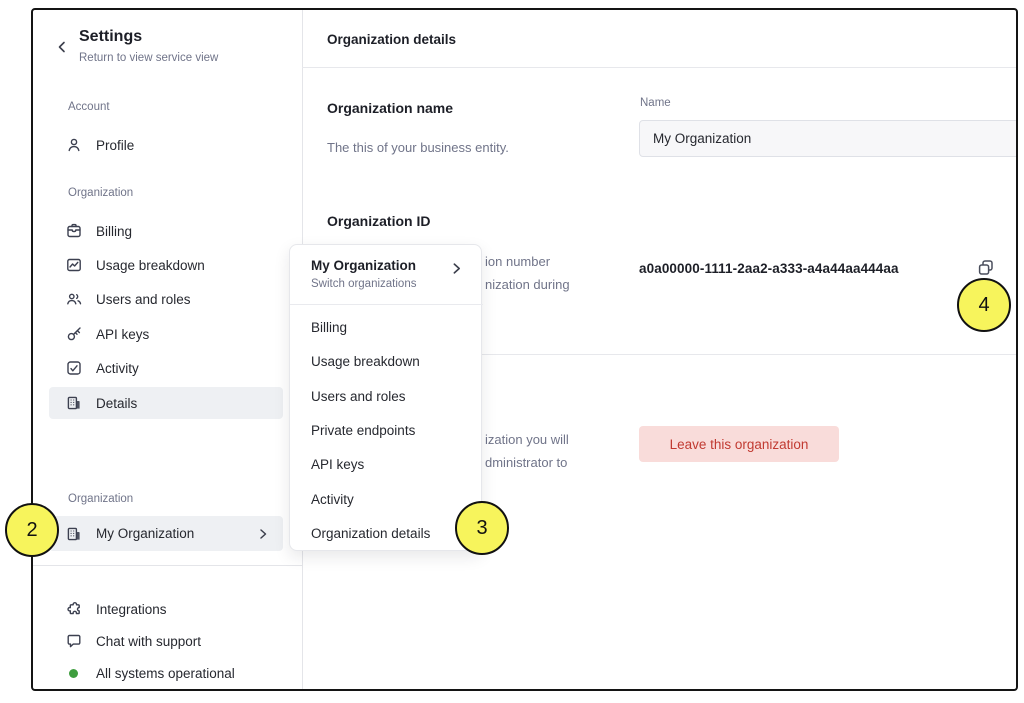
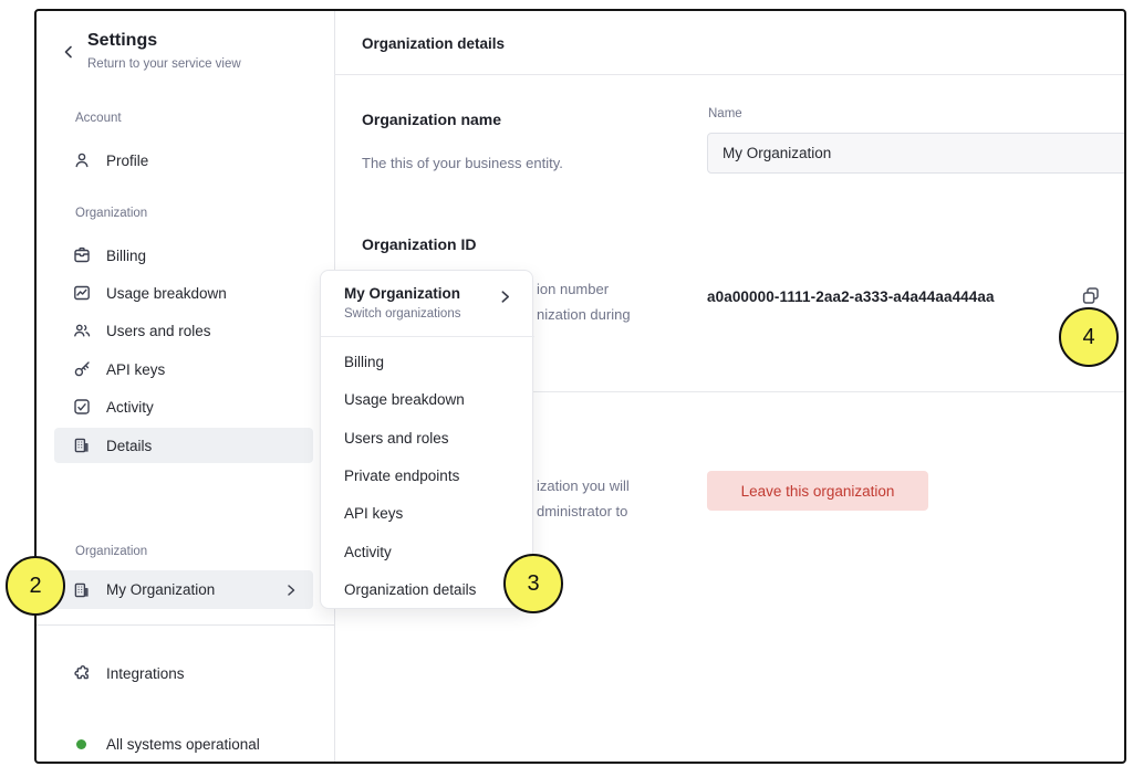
  Settings
- Return to view service view
+ Return to your service view
  Account
  Profile
  Organization
  Billing
  Usage breakdown
  Users and roles
  API keys
  Activity
  Details
  Organization
  My Organization
  Integrations
- Chat with support
  All systems operational
  Organization details
  Organization name
  The this of your business entity.
  Name
  My Organization
  Organization ID
  ion number
  nization during
  a0a00000-1111-2aa2-a333-a4a44aa444aa
  ization you will
  dministrator to
  Leave this organization
  My Organization
  Switch organizations
  Billing
  Usage breakdown
  Users and roles
  Private endpoints
  API keys
  Activity
  Organization details
  2
  3
  4
